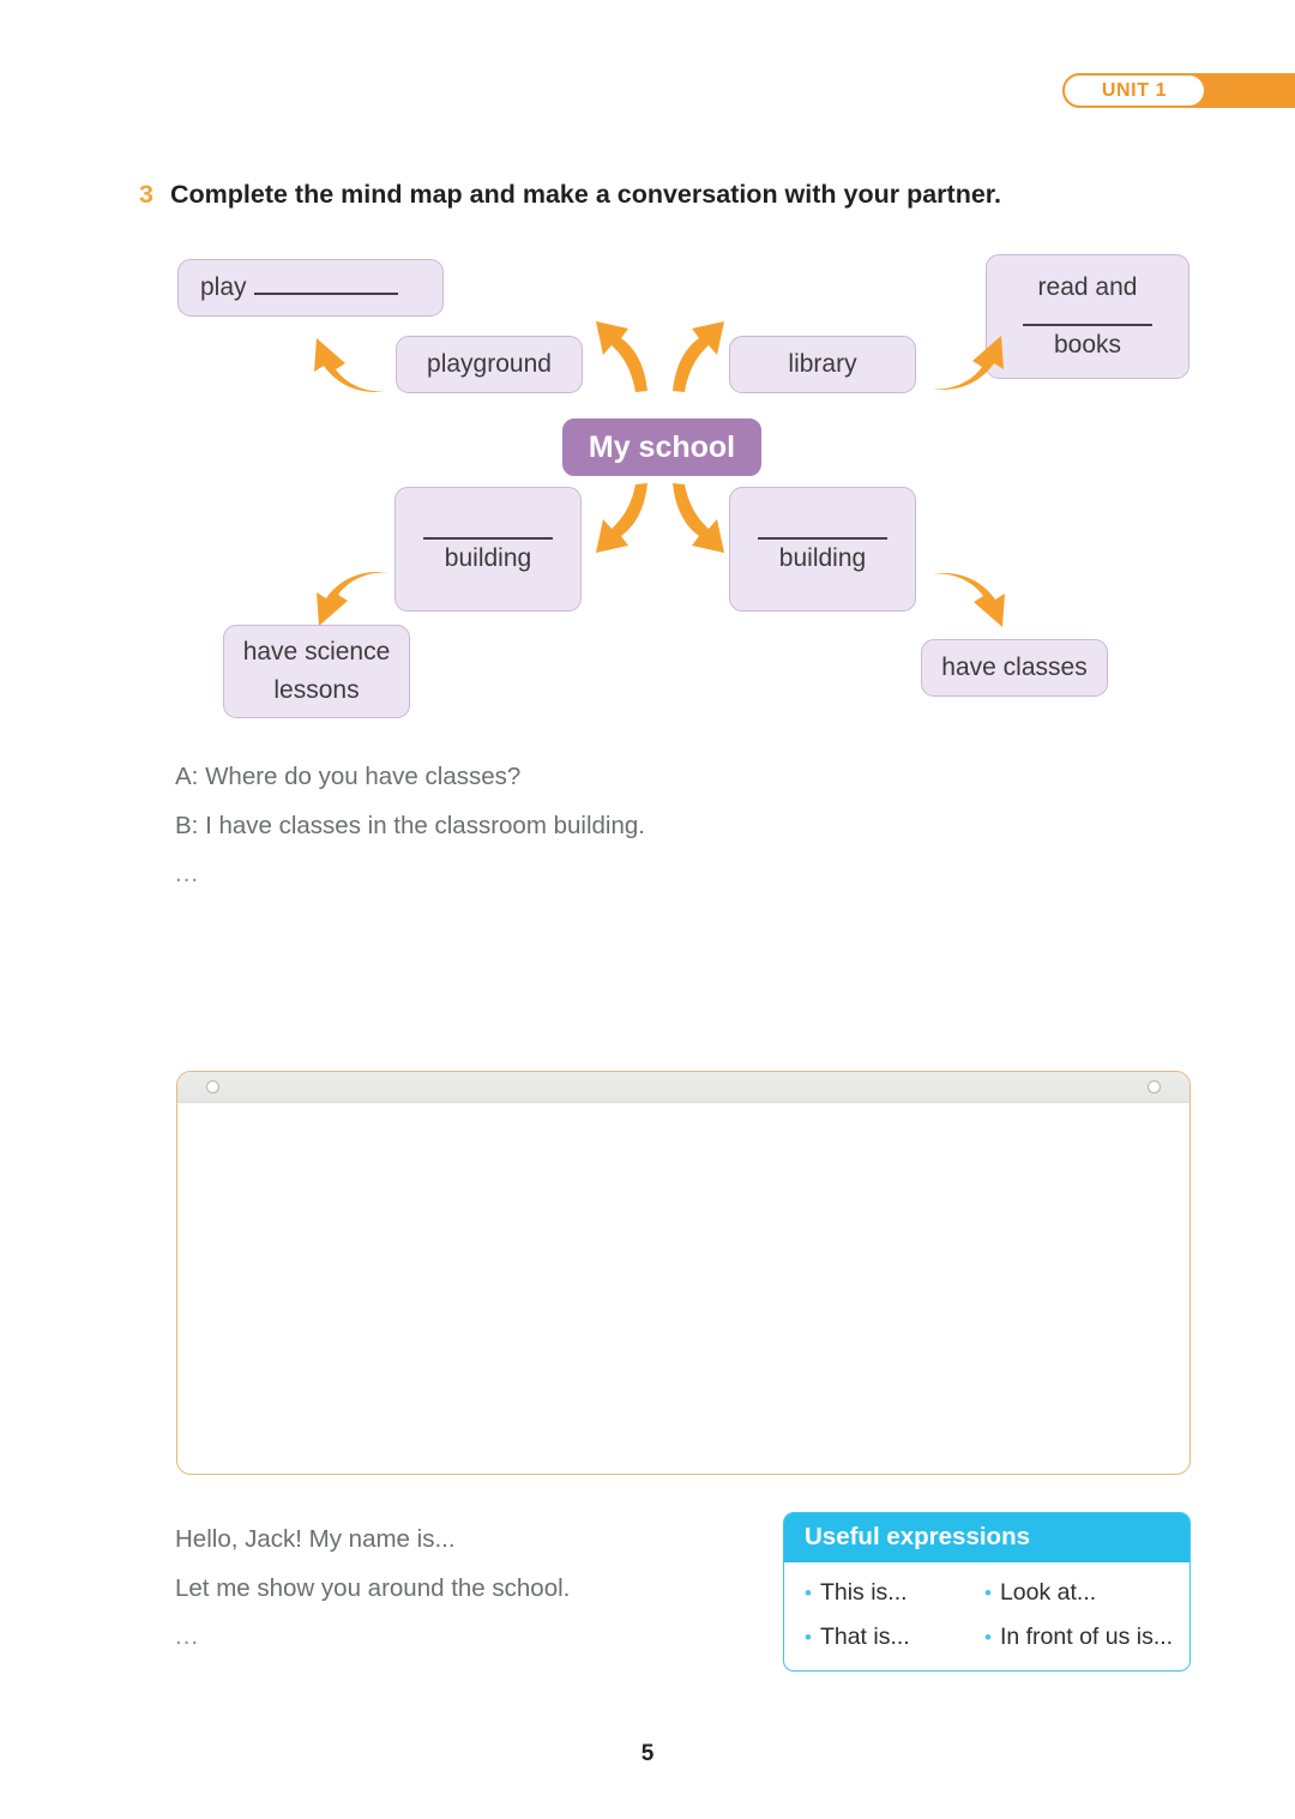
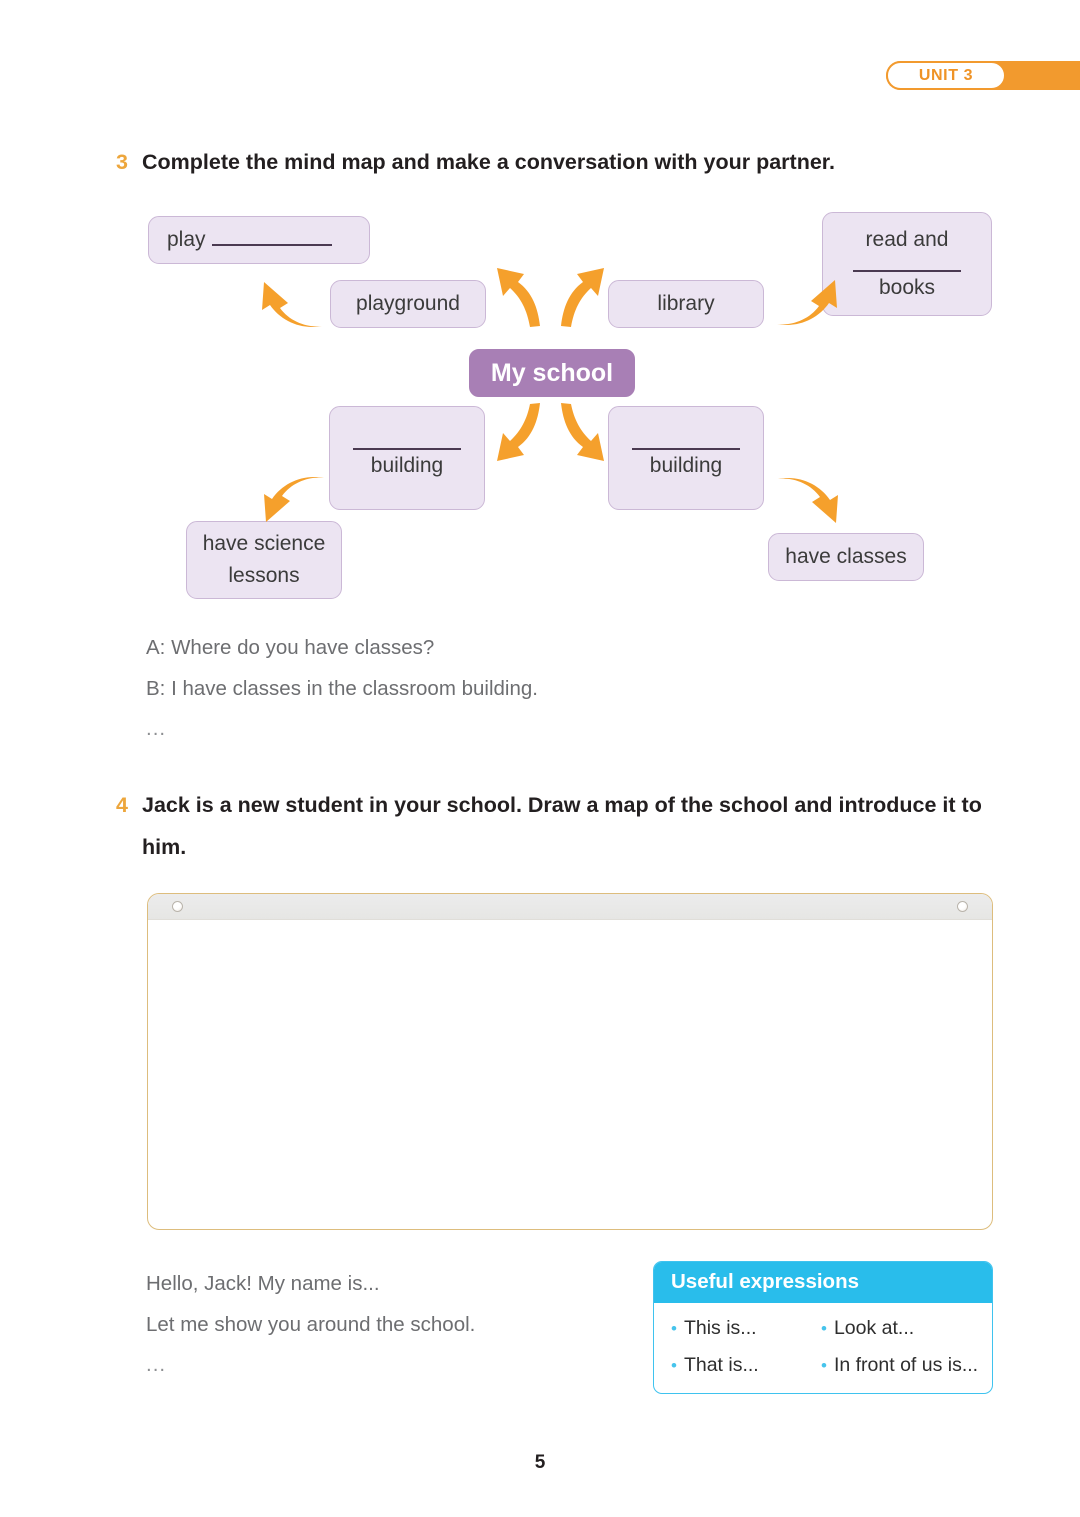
- UNIT 1
+ UNIT 3
  3
  Complete the mind map and make a conversation with your partner.
  play
  playground
  library
  read and
  books
  My school
  building
  building
  have science
  lessons
  have classes
  A: Where do you have classes?
  B: I have classes in the classroom building.
  ...
+ 4
+ Jack is a new student in your school. Draw a map of the school and introduce it to him.
  Hello, Jack! My name is...
  Let me show you around the school.
  ...
  Useful expressions
  •
  This is...
  •
  Look at...
  •
  That is...
  •
  In front of us is...
  5
